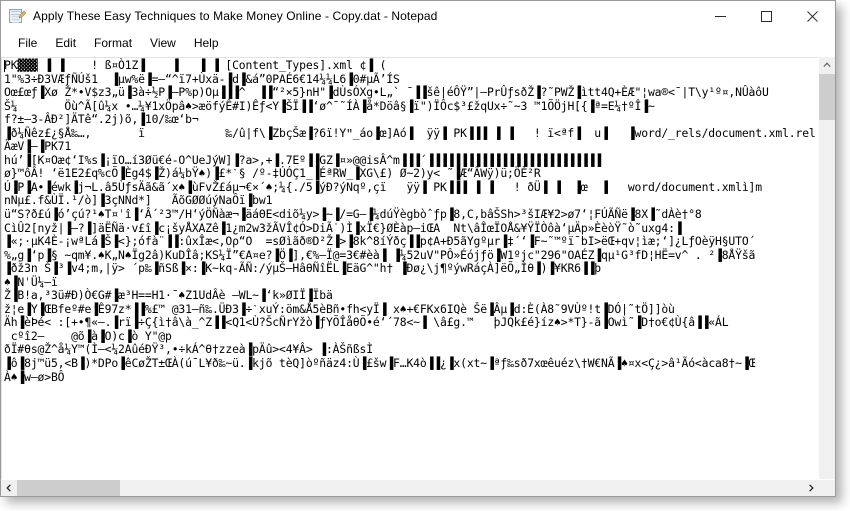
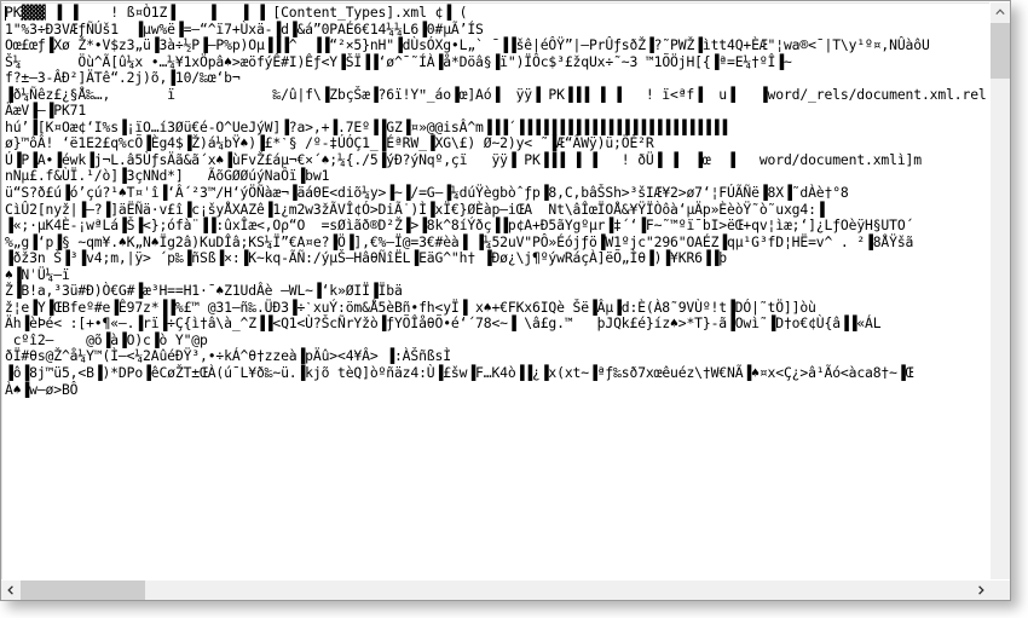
- Apply These Easy Techniques to Make Money Online - Copy.dat - Notepad
- File
- Edit
- Format
- View
- Help
  PK▓▓▓ ▐ ▐ ! ß¤Ò1Z▐ ▐ ▐ ▐ [Content_Types].xml ¢▐ (
  1"%3÷Ð3VÆƒÑÚš1 ▐µw%ë▐=—“^ï7+Ùxä-▐d▐&á”0PAÉ6€14¼¼L6▐0#µÃ’ÍS
  Oœ£œƒ▐Xø Ž*•V$z3„ü▐3à÷½P▐—P%p)Oµ▐▐▐^ ▐▐“²×5}nH"▐dÙsÓXg•L„` ˉ▐▐šê|éÔŸ”|—PrÛƒsðŽ▐?˜PWŽ▐ìtt4Q+ÈÆ"¦wa®<¯|T\y¹º¤,NÛàôU
  Š¼ Öù^Ã[û¼x •…¼¥1xÖpâ♠>æöfýÊ#I)Êƒ<Y▐ŠÏ▐▐‘ø^¯˜ÍÀ▐å*Döâ§▐ï")ÏÔc$³£žqUx÷˜~3 ™1ÕÖjH[{▐ª=E¼†ºÎ▐~
  f?±—3-ÂÐ²]ÄTê“.2j)õ,▐10/‰œ‘b¬
  ▐ð¼Ñêz£¿§Å‰…, ï ‰/û|f\▐ZbçŠæ▐?6ï!Yʺ_áo▐œ]Aó▐ ÿÿ▐ PK▐▐▐ ▐ ▐ ! ï<ªf▐ u▐ ▐word/_rels/document.xml.rel
  ÄæV▐—▐PK71
  hú’▐[K¤Oæ¢‘I%s▐¡ïO…í3Øü€é-O^UeJýW]▐?a>,+▐.7Eº▐▐GZ▐¤»@@isÂ^m▐▐▐´▐▐▐▐▐▐▐▐▐▐▐▐▐▐▐▐▐▐▐▐▐▐▐▐▐▐
  ø}™ôÂ! ‘ë1E2£q%cÕ▐Èg4$▐Ž)á¼bŸ♠)▐£*ˋ§ /º-‡ÚÓÇ1_▐ÉªRW_▐XG\£) Ø~2)y< ˜▐Æ“ÂWÿ)ü;ÖÈ²R
  Ú▐P▐A•▐éwk▐j¬L.â5ÙƒsÄã&ã´x♠▐ùFvŽ£áµ¬€×´♠;¼{./5▐ýÐ?ýNqº,çï ÿÿ▐ PK▐▐▐ ▐ ▐ ! ðÜ▐ ▐ ▐œ ▐ word/document.xmlì]m
  nNµ£.f&ÙÏ.¹/ò]▐3çNNd*] ÃõGØØúýNaÔï▐bw1
  ü“S?ð£ú▐ó’çú?¹♠T¤ˈî▐‘Â´²3™/H‘ýÖÑàæ¬▐äáΘE<diõ¼y>▐~▐/=G—▐¼dúŸègbòˆƒp▐8,C,bâŠSh>³šIÆ¥2>ø7‘¦FÚÃÑë▐8X▐˜dÀè†°8
  CìÛ2[nyž|▐—?▐]äËÑä·v£î▐c¡šyÅXAZê▐1¿m2w3žÃVÎ¢Ó>DiÃ˙)Ì▐xÏ€}ØÈàp—iŒA Nt\âÎœÏOÅ&¥ŸÏÒôà‘µÄp»ÈèòŸ˜ò˜uxg4:▐
  ▐«;·µK4È-¡wªLá▐Š▐<};ófà¨▐▐:ûxÎæ<,Oρ“O =sØìãð®D²Ž▐>▐8k^8íÝðç▐▐p¢A+Ð5ãYgºµr▐‡´‘▐F~˜™ºïˉbI>ëŒ+qv¦ìæ;‘]¿LƒOèÿΗ§UTO´
  %„g▐‘p▐§ ~qm¥.♠K„N♠Ïg2â)KuDÎâ;KS¼Ï”€A¤e?▐Ö▐],€%—Ï@=3€#èà▐ ▐¼52uV"PÔ»Éójƒö▐W1ºjc"296"OAÉZ▐qµ¹G³fD¦HË=v^ . ²▐8ÅŸšã
  ▐ðž3n Š▐³▐v4;m,|ÿ> ´p‰▐ñSß▐×:▐K~kq-ÃÑ:/ýµŠ—HâθÑîËL▐EäG^"h† ▐Ðø¿\j¶ºýwRáçÀ]ëÕ„Ìθ▐)▐¥KR6▐▐þ
  ♠▐NˈÜ¼—ï
  Ž▐B!a,³3ü#Ð)Ò€G#▐æ³H==H1·ˉ♠Z1UdÂè –WL~▐‘k»ØIÏ▐Ïbä
  ž¦e▐Y▐ŒBfeº#e▐Ê97z*▐▐%£™ @31—ñ‰.ÜÐ3▐÷ˋxuÝ:öm&Å5èBñ•fh<yÏ▐ x♠+€FKx6IQè Šë▐Âµ▐d:È(À8˜9VÙº!t▐DÓ|˜tÖ]]òù
  Äh▐èÞé< :[+•¶«–.▐rï▐÷Ç{ì†â\à_^Z▐▐<Q1<Ù?ŠcÑrYžò▐ƒYÕÎåθÕ•é‘´78<~▐ \â£g.™ þJQk£é}íz♠>*T}-ã▐Owì˜▐D†o€¢Ù{â▐▐«ÁL
  cºî2– @õ▐à▐O)c▐ò Y"@p
  ðÏ#θs@Ž^å¼Y™(Ì—<¼2AûéÐŸ³,•÷kÁ^θ†zzeà▐pÄû><4¥Â> ▐:ÀŠñßsÌ
  ▐ô▐8j™ü5,<B▐)*DPo▐êCøŽT±ŒÀ(ú¯L¥ð‰~ü.▐kjõ tèQ]òºñäz4:Ù▐£šw▐F…K4ò▐▐¿▐x(xt~▐ªƒ‰sð7xœêuéz\†W€NÃ▐♠¤x<Ç¿>â¹Ãó<àca8†~▐Œ
  À♠▐w—ø>BÔ
